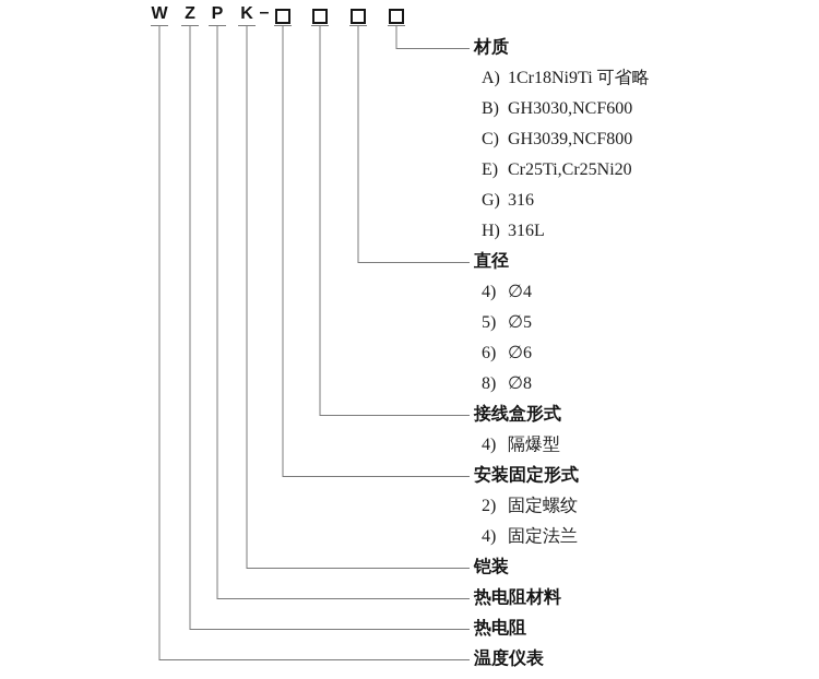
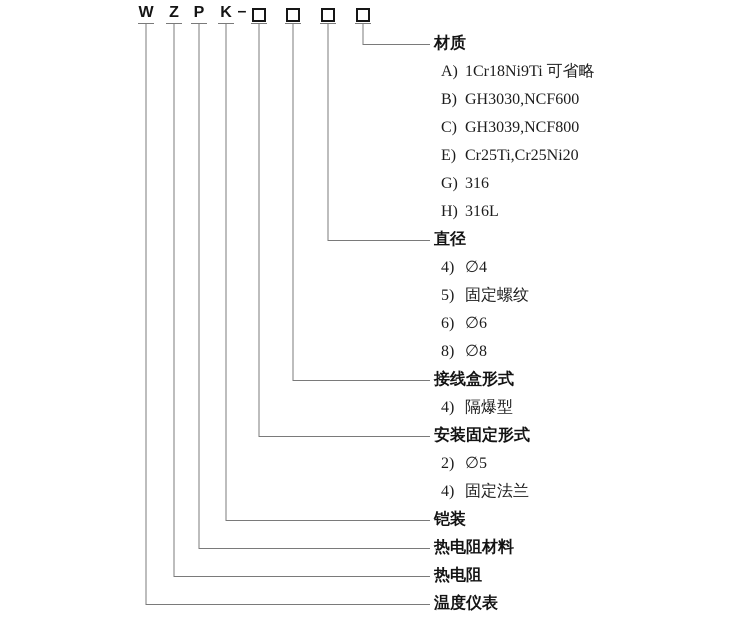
  W
  Z
  P
  K
  –
  材质
  A) 1Cr18Ni9Ti 可省略
  B) GH3030,NCF600
  C) GH3039,NCF800
  E) Cr25Ti,Cr25Ni20
  G) 316
  H) 316L
  直径
  4) ∅4
- 5) ∅5
+ 5) 固定螺纹
  6) ∅6
  8) ∅8
  接线盒形式
  4) 隔爆型
  安装固定形式
- 2) 固定螺纹
+ 2) ∅5
  4) 固定法兰
  铠装
  热电阻材料
  热电阻
  温度仪表
